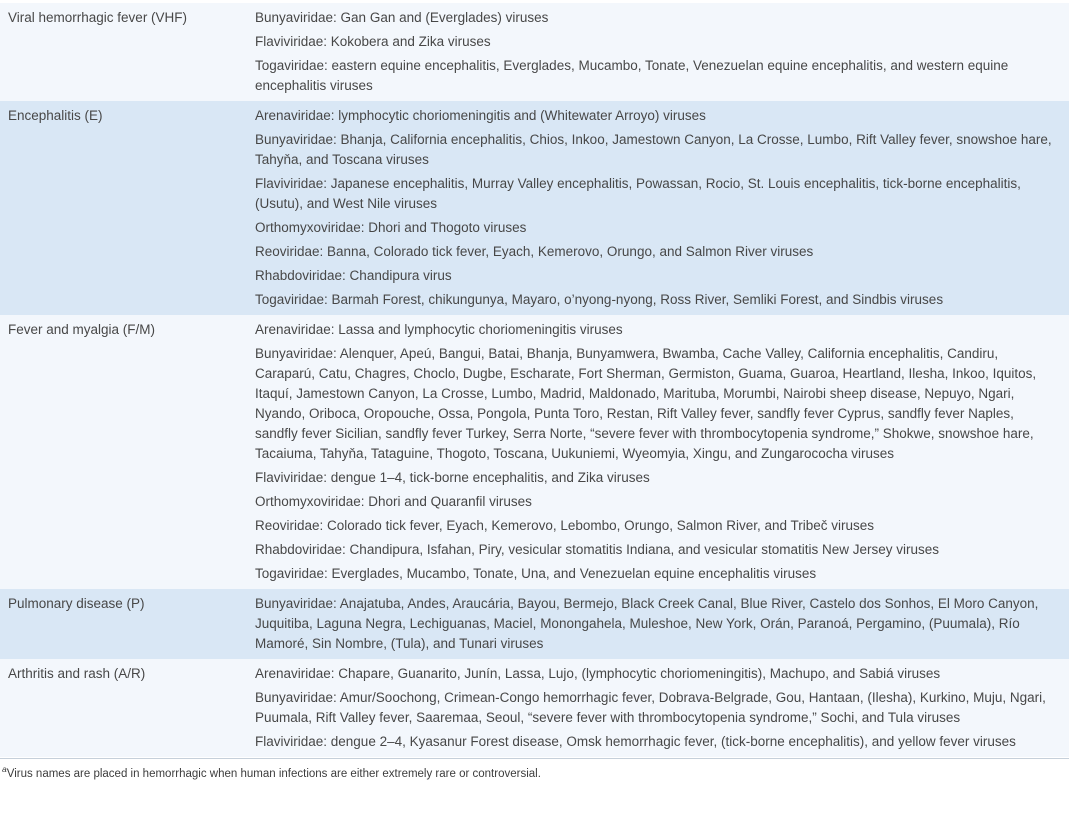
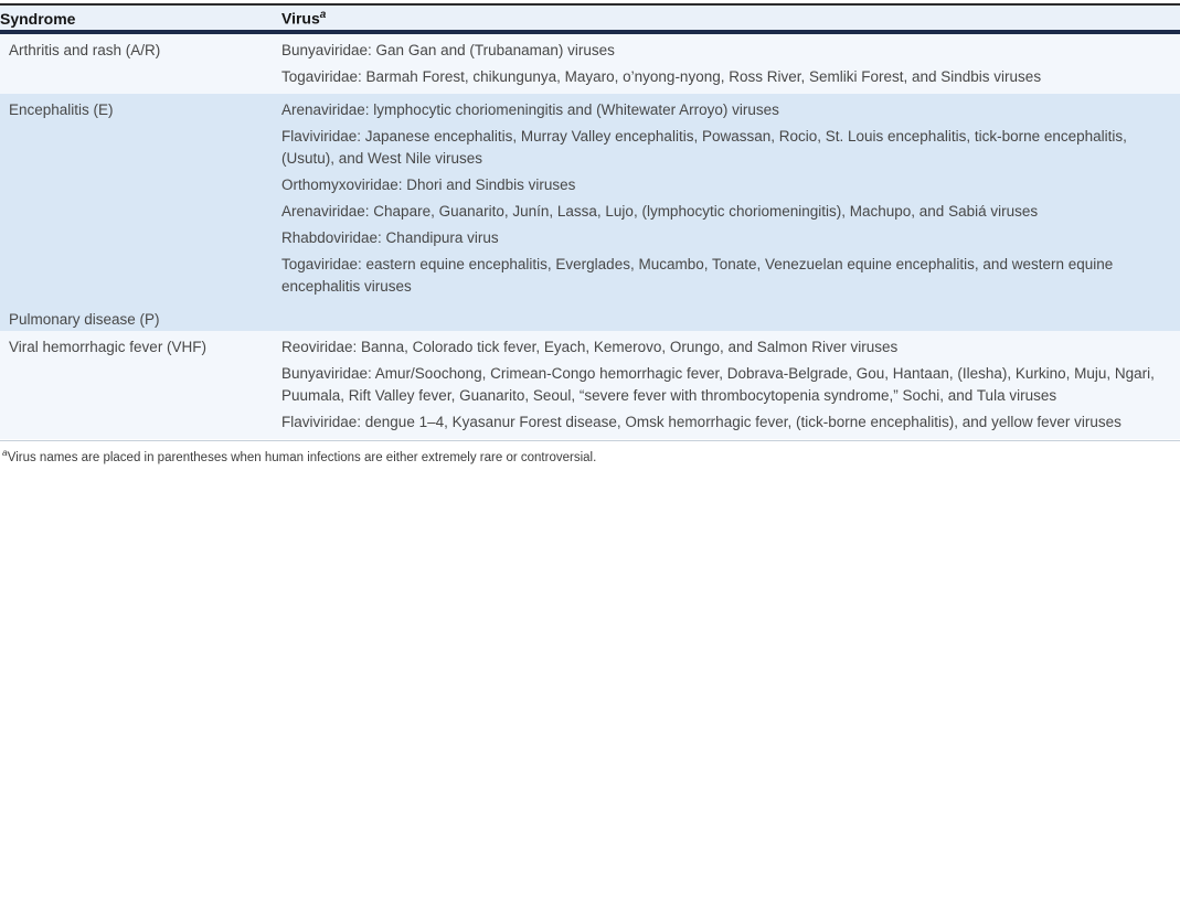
+ Syndrome
+ Virusa
- Viral hemorrhagic fever (VHF)
+ Arthritis and rash (A/R)
- Bunyaviridae: Gan Gan and (Everglades) viruses
+ Bunyaviridae: Gan Gan and (Trubanaman) viruses
- Flaviviridae: Kokobera and Zika viruses
- Togaviridae: eastern equine encephalitis, Everglades, Mucambo, Tonate, Venezuelan equine encephalitis, and western equine encephalitis viruses
+ Togaviridae: Barmah Forest, chikungunya, Mayaro, o’nyong-nyong, Ross River, Semliki Forest, and Sindbis viruses
  Encephalitis (E)
  Arenaviridae: lymphocytic choriomeningitis and (Whitewater Arroyo) viruses
- Bunyaviridae: Bhanja, California encephalitis, Chios, Inkoo, Jamestown Canyon, La Crosse, Lumbo, Rift Valley fever, snowshoe hare, Tahyňa, and Toscana viruses
  Flaviviridae: Japanese encephalitis, Murray Valley encephalitis, Powassan, Rocio, St. Louis encephalitis, tick-borne encephalitis, (Usutu), and West Nile viruses
- Orthomyxoviridae: Dhori and Thogoto viruses
+ Orthomyxoviridae: Dhori and Sindbis viruses
- Reoviridae: Banna, Colorado tick fever, Eyach, Kemerovo, Orungo, and Salmon River viruses
+ Arenaviridae: Chapare, Guanarito, Junín, Lassa, Lujo, (lymphocytic choriomeningitis), Machupo, and Sabiá viruses
  Rhabdoviridae: Chandipura virus
- Togaviridae: Barmah Forest, chikungunya, Mayaro, o’nyong-nyong, Ross River, Semliki Forest, and Sindbis viruses
+ Togaviridae: eastern equine encephalitis, Everglades, Mucambo, Tonate, Venezuelan equine encephalitis, and western equine encephalitis viruses
- Fever and myalgia (F/M)
- Arenaviridae: Lassa and lymphocytic choriomeningitis viruses
- Bunyaviridae: Alenquer, Apeú, Bangui, Batai, Bhanja, Bunyamwera, Bwamba, Cache Valley, California encephalitis, Candiru, Caraparú, Catu, Chagres, Choclo, Dugbe, Escharate, Fort Sherman, Germiston, Guama, Guaroa, Heartland, Ilesha, Inkoo, Iquitos, Itaquí, Jamestown Canyon, La Crosse, Lumbo, Madrid, Maldonado, Marituba, Morumbi, Nairobi sheep disease, Nepuyo, Ngari, Nyando, Oriboca, Oropouche, Ossa, Pongola, Punta Toro, Restan, Rift Valley fever, sandfly fever Cyprus, sandfly fever Naples, sandfly fever Sicilian, sandfly fever Turkey, Serra Norte, “severe fever with thrombocytopenia syndrome,” Shokwe, snowshoe hare, Tacaiuma, Tahyňa, Tataguine, Thogoto, Toscana, Uukuniemi, Wyeomyia, Xingu, and Zungarococha viruses
- Flaviviridae: dengue 1–4, tick-borne encephalitis, and Zika viruses
- Orthomyxoviridae: Dhori and Quaranfil viruses
- Reoviridae: Colorado tick fever, Eyach, Kemerovo, Lebombo, Orungo, Salmon River, and Tribeč viruses
- Rhabdoviridae: Chandipura, Isfahan, Piry, vesicular stomatitis Indiana, and vesicular stomatitis New Jersey viruses
- Togaviridae: Everglades, Mucambo, Tonate, Una, and Venezuelan equine encephalitis viruses
  Pulmonary disease (P)
- Bunyaviridae: Anajatuba, Andes, Araucária, Bayou, Bermejo, Black Creek Canal, Blue River, Castelo dos Sonhos, El Moro Canyon, Juquitiba, Laguna Negra, Lechiguanas, Maciel, Monongahela, Muleshoe, New York, Orán, Paranoá, Pergamino, (Puumala), Río Mamoré, Sin Nombre, (Tula), and Tunari viruses
- Arthritis and rash (A/R)
+ Viral hemorrhagic fever (VHF)
- Arenaviridae: Chapare, Guanarito, Junín, Lassa, Lujo, (lymphocytic choriomeningitis), Machupo, and Sabiá viruses
+ Reoviridae: Banna, Colorado tick fever, Eyach, Kemerovo, Orungo, and Salmon River viruses
- Bunyaviridae: Amur/Soochong, Crimean-Congo hemorrhagic fever, Dobrava-Belgrade, Gou, Hantaan, (Ilesha), Kurkino, Muju, Ngari, Puumala, Rift Valley fever, Saaremaa, Seoul, “severe fever with thrombocytopenia syndrome,” Sochi, and Tula viruses
+ Bunyaviridae: Amur/Soochong, Crimean-Congo hemorrhagic fever, Dobrava-Belgrade, Gou, Hantaan, (Ilesha), Kurkino, Muju, Ngari, Puumala, Rift Valley fever, Guanarito, Seoul, “severe fever with thrombocytopenia syndrome,” Sochi, and Tula viruses
- Flaviviridae: dengue 2–4, Kyasanur Forest disease, Omsk hemorrhagic fever, (tick-borne encephalitis), and yellow fever viruses
+ Flaviviridae: dengue 1–4, Kyasanur Forest disease, Omsk hemorrhagic fever, (tick-borne encephalitis), and yellow fever viruses
- aVirus names are placed in hemorrhagic when human infections are either extremely rare or controversial.
+ aVirus names are placed in parentheses when human infections are either extremely rare or controversial.
